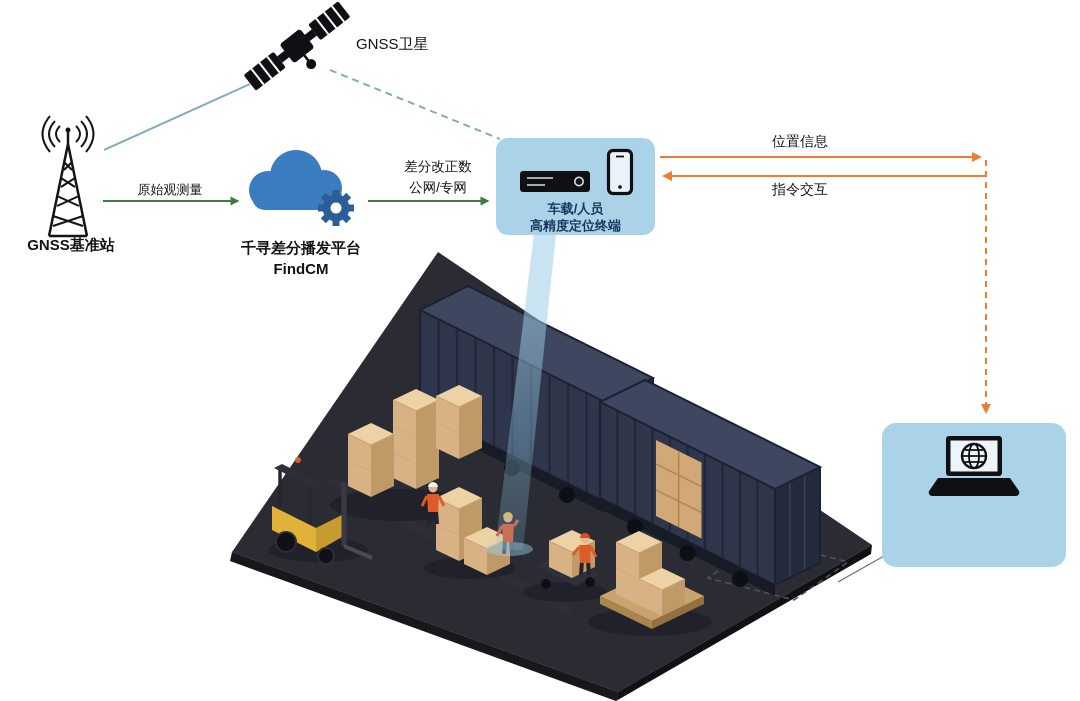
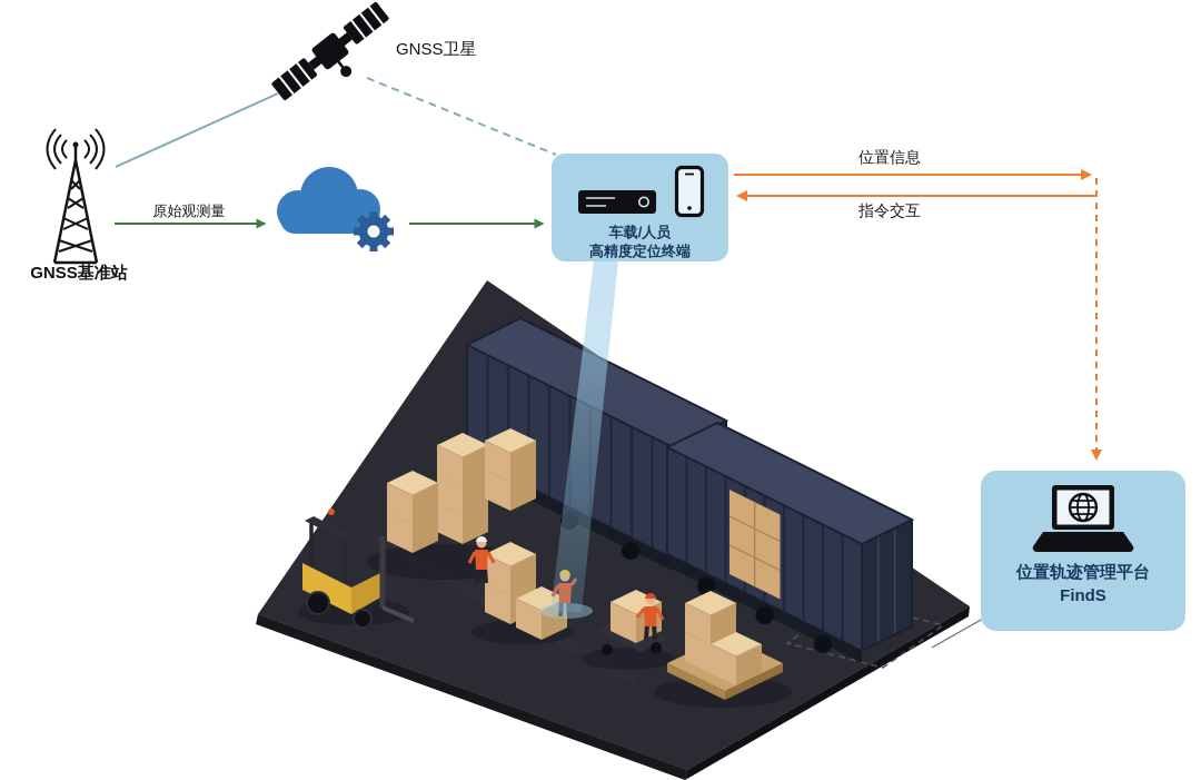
  GNSS卫星
  GNSS基准站
  原始观测量
- 千寻差分播发平台
- FindCM
- 差分改正数
- 公网/专网
  位置信息
  指令交互
  车载/人员
  高精度定位终端
+ 位置轨迹管理平台
+ FindS
